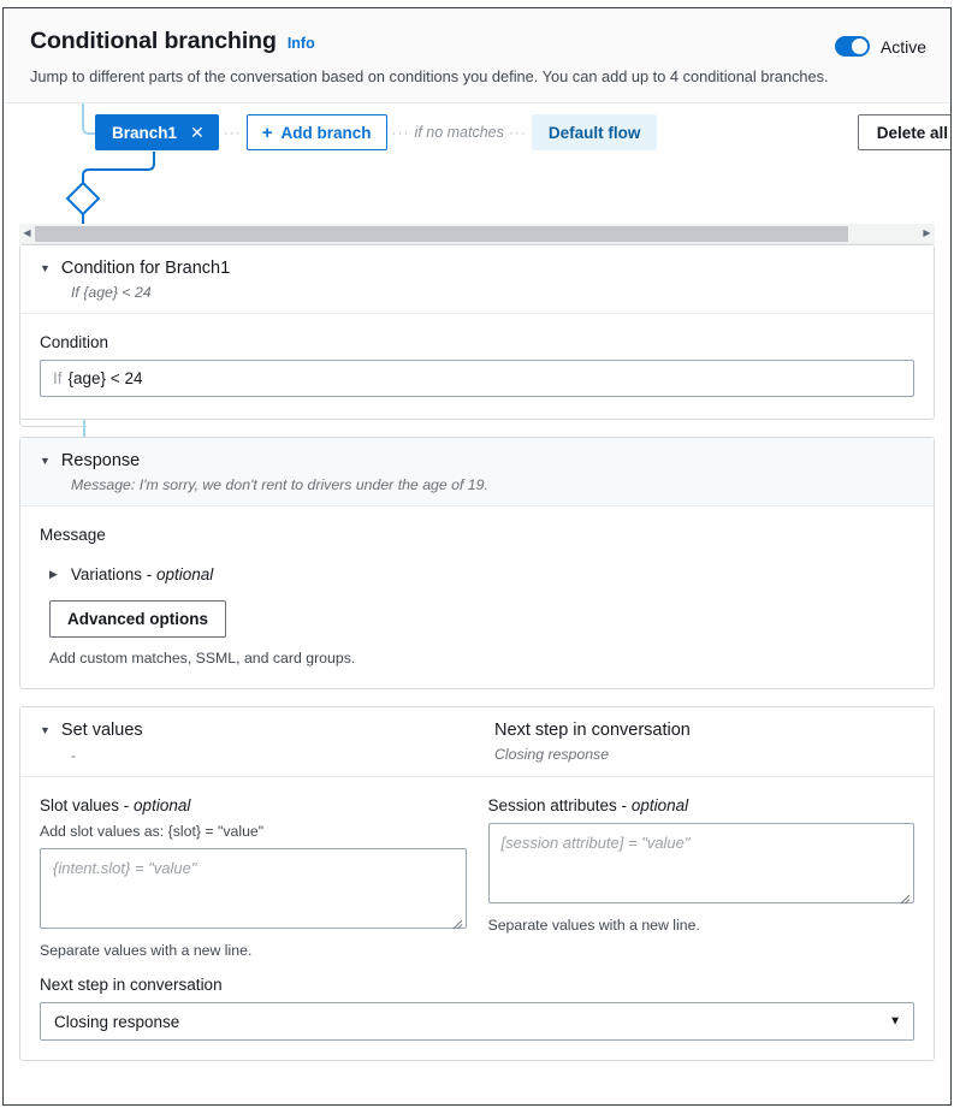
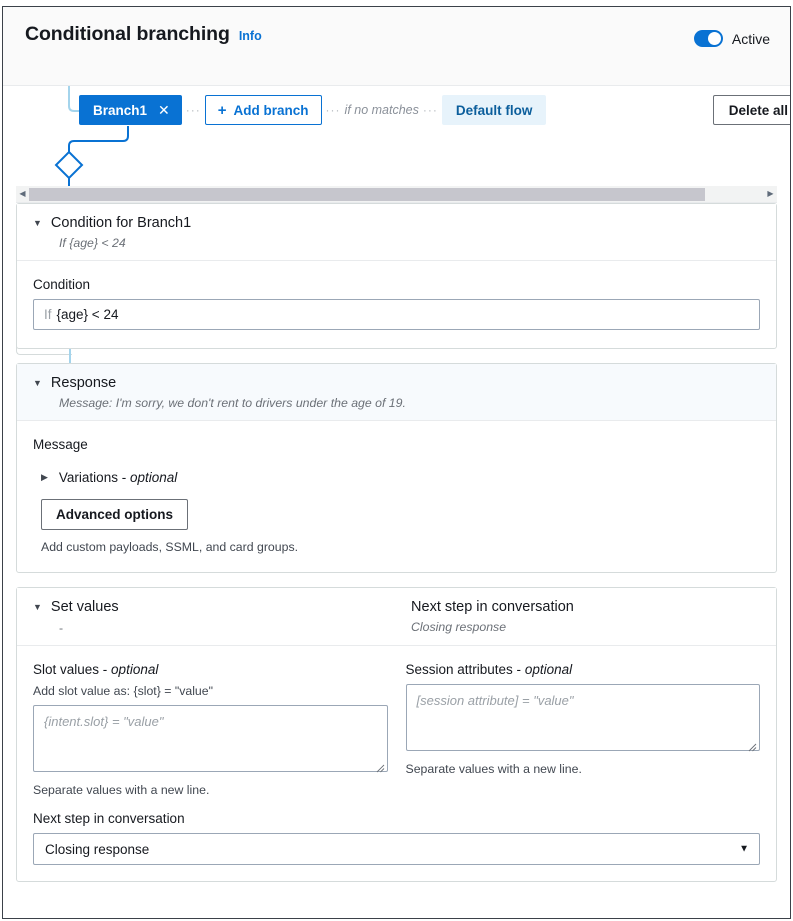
  Conditional branching
  Info
- Jump to different parts of the conversation based on conditions you define. You can add up to 4 conditional branches.
  Active
  Branch1
  ✕
  ···
  +
  Add branch
  ···
  if no matches
  ···
  Default flow
  Delete all
  ◀
  ▶
  ▼
  Condition for Branch1
  If {age} < 24
  Condition
  If
  {age} < 24
  ▼
  Response
  Message: I'm sorry, we don't rent to drivers under the age of 19.
  Message
  ▶
  Variations - optional
  Advanced options
- Add custom matches, SSML, and card groups.
+ Add custom payloads, SSML, and card groups.
  ▼
  Set values
  -
  Next step in conversation
  Closing response
  Slot values - optional
- Add slot values as: {slot} = "value"
+ Add slot value as: {slot} = "value"
  {intent.slot} = "value"
  Separate values with a new line.
  Session attributes - optional
  [session attribute] = "value"
  Separate values with a new line.
  Next step in conversation
  Closing response
  ▼
